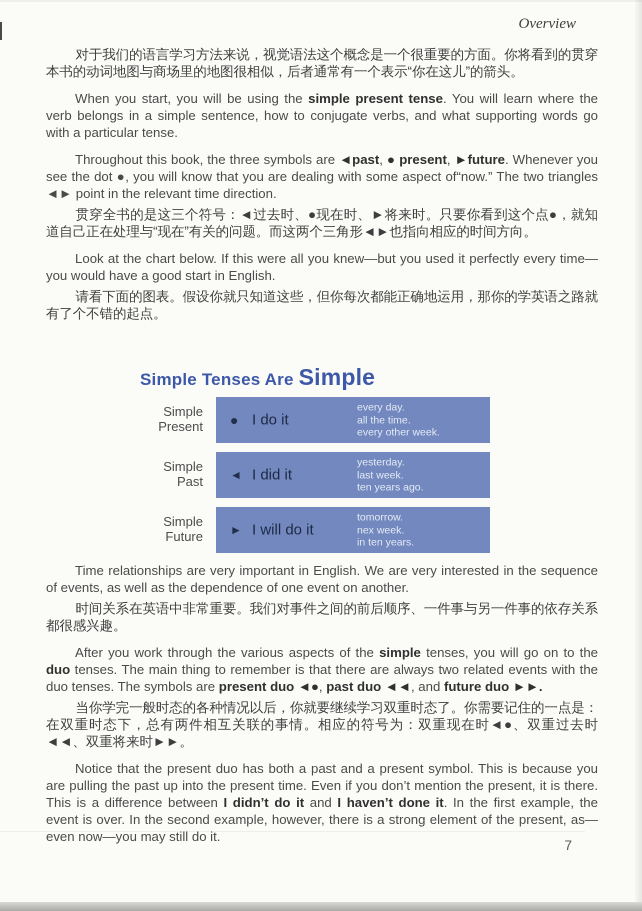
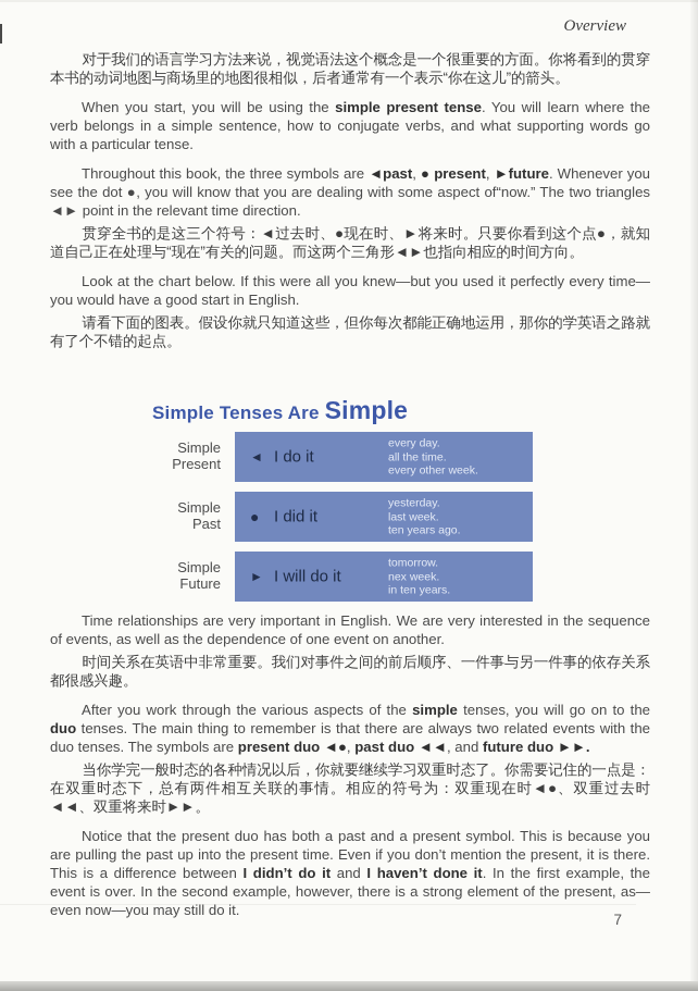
  Overview
  对于我们的语言学习方法来说，视觉语法这个概念是一个很重要的方面。你将看到的贯穿本书的动词地图与商场里的地图很相似，后者通常有一个表示“你在这儿”的箭头。
  When you start, you will be using the simple present tense. You will learn where the verb belongs in a simple sentence, how to conjugate verbs, and what supporting words go with a particular tense.
  Throughout this book, the three symbols are ◄past, ● present, ►future. Whenever you see the dot ●, you will know that you are dealing with some aspect of“now.” The two triangles ◄► point in the relevant time direction.
  贯穿全书的是这三个符号：◄过去时、●现在时、►将来时。只要你看到这个点●，就知道自己正在处理与“现在”有关的问题。而这两个三角形◄►也指向相应的时间方向。
  Look at the chart below. If this were all you knew—but you used it perfectly every time—you would have a good start in English.
  请看下面的图表。假设你就只知道这些，但你每次都能正确地运用，那你的学英语之路就有了个不错的起点。
  Simple Tenses Are Simple
  Simple
  Present
- ●
+ ◄
  I do it
  every day.
  all the time.
  every other week.
  Simple
  Past
- ◄
+ ●
  I did it
  yesterday.
  last week.
  ten years ago.
  Simple
  Future
  ►
  I will do it
  tomorrow.
  nex week.
  in ten years.
  Time relationships are very important in English. We are very interested in the sequence of events, as well as the dependence of one event on another.
  时间关系在英语中非常重要。我们对事件之间的前后顺序、一件事与另一件事的依存关系都很感兴趣。
  After you work through the various aspects of the simple tenses, you will go on to the duo tenses. The main thing to remember is that there are always two related events with the duo tenses. The symbols are present duo ◄●, past duo ◄◄, and future duo ►►.
  当你学完一般时态的各种情况以后，你就要继续学习双重时态了。你需要记住的一点是：在双重时态下，总有两件相互关联的事情。相应的符号为：双重现在时◄●、双重过去时◄◄、双重将来时►►。
  Notice that the present duo has both a past and a present symbol. This is because you are pulling the past up into the present time. Even if you don’t mention the present, it is there. This is a difference between I didn’t do it and I haven’t done it. In the first example, the event is over. In the second example, however, there is a strong element of the present, as—even now—you may still do it.
  7
